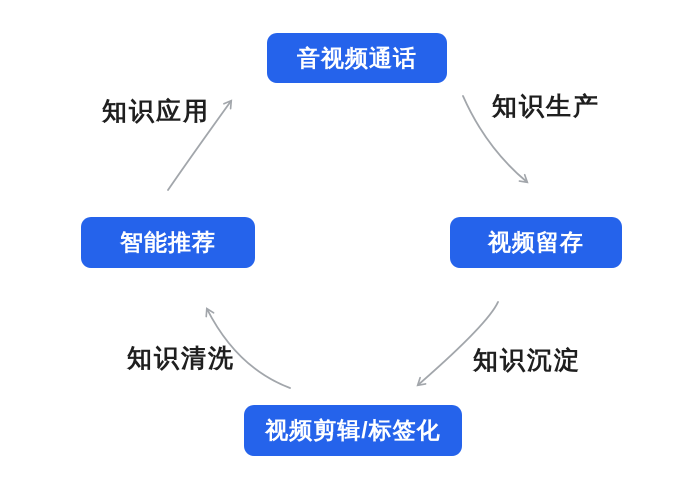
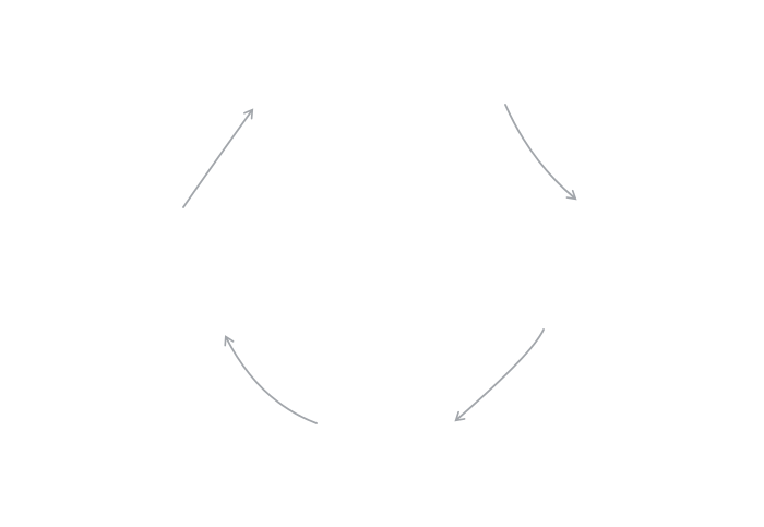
- 音视频通话
- 视频留存
- 视频剪辑/标签化
- 智能推荐
- 知识生产
- 知识沉淀
- 知识清洗
- 知识应用
